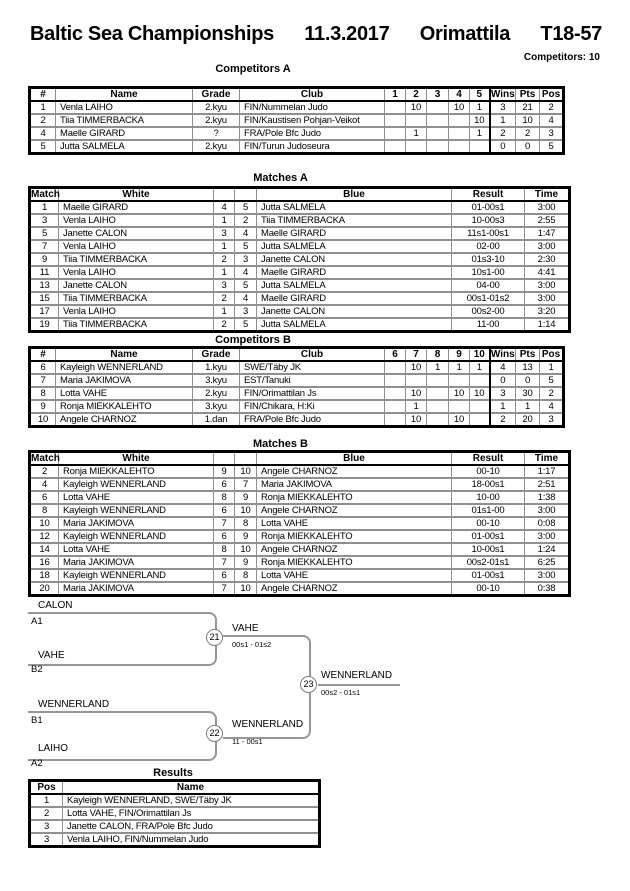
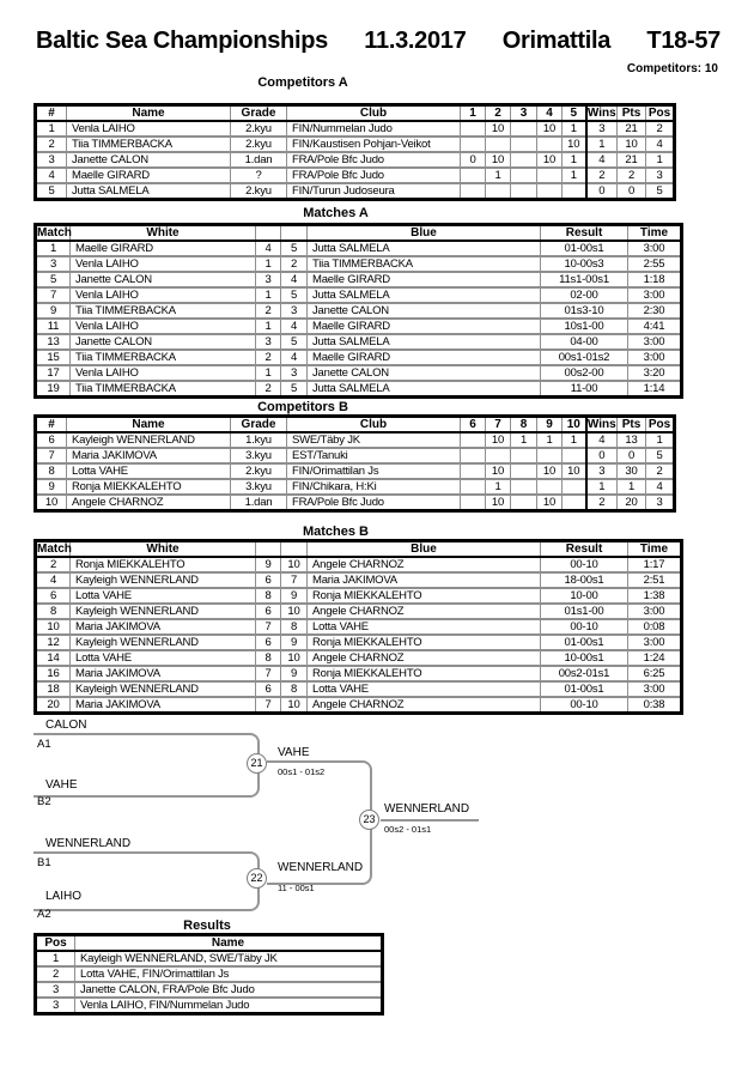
  Baltic Sea Championships
  11.3.2017
  Orimattila
  T18-57
  Competitors: 10
  Competitors A
  #	Name	Grade	Club	1	2	3	4	5	Wins	Pts	Pos
  1	Venla LAIHO	2.kyu	FIN/Nummelan Judo		10		10	1	3	21	2
  2	Tiia TIMMERBACKA	2.kyu	FIN/Kaustisen Pohjan-Veikot					10	1	10	4
+ 3	Janette CALON	1.dan	FRA/Pole Bfc Judo	0	10		10	1	4	21	1
  4	Maelle GIRARD	?	FRA/Pole Bfc Judo		1			1	2	2	3
  5	Jutta SALMELA	2.kyu	FIN/Turun Judoseura						0	0	5
  Matches A
  Match	White			Blue	Result	Time
  1	Maelle GIRARD	4	5	Jutta SALMELA	01-00s1	3:00
  3	Venla LAIHO	1	2	Tiia TIMMERBACKA	10-00s3	2:55
- 5	Janette CALON	3	4	Maelle GIRARD	11s1-00s1	1:47
+ 5	Janette CALON	3	4	Maelle GIRARD	11s1-00s1	1:18
  7	Venla LAIHO	1	5	Jutta SALMELA	02-00	3:00
  9	Tiia TIMMERBACKA	2	3	Janette CALON	01s3-10	2:30
  11	Venla LAIHO	1	4	Maelle GIRARD	10s1-00	4:41
  13	Janette CALON	3	5	Jutta SALMELA	04-00	3:00
  15	Tiia TIMMERBACKA	2	4	Maelle GIRARD	00s1-01s2	3:00
  17	Venla LAIHO	1	3	Janette CALON	00s2-00	3:20
  19	Tiia TIMMERBACKA	2	5	Jutta SALMELA	11-00	1:14
  Competitors B
  #	Name	Grade	Club	6	7	8	9	10	Wins	Pts	Pos
  6	Kayleigh WENNERLAND	1.kyu	SWE/Täby JK		10	1	1	1	4	13	1
  7	Maria JAKIMOVA	3.kyu	EST/Tanuki						0	0	5
  8	Lotta VAHE	2.kyu	FIN/Orimattilan Js		10		10	10	3	30	2
  9	Ronja MIEKKALEHTO	3.kyu	FIN/Chikara, H:Ki		1				1	1	4
  10	Angele CHARNOZ	1.dan	FRA/Pole Bfc Judo		10		10		2	20	3
  Matches B
  Match	White			Blue	Result	Time
  2	Ronja MIEKKALEHTO	9	10	Angele CHARNOZ	00-10	1:17
  4	Kayleigh WENNERLAND	6	7	Maria JAKIMOVA	18-00s1	2:51
  6	Lotta VAHE	8	9	Ronja MIEKKALEHTO	10-00	1:38
  8	Kayleigh WENNERLAND	6	10	Angele CHARNOZ	01s1-00	3:00
  10	Maria JAKIMOVA	7	8	Lotta VAHE	00-10	0:08
  12	Kayleigh WENNERLAND	6	9	Ronja MIEKKALEHTO	01-00s1	3:00
  14	Lotta VAHE	8	10	Angele CHARNOZ	10-00s1	1:24
  16	Maria JAKIMOVA	7	9	Ronja MIEKKALEHTO	00s2-01s1	6:25
  18	Kayleigh WENNERLAND	6	8	Lotta VAHE	01-00s1	3:00
  20	Maria JAKIMOVA	7	10	Angele CHARNOZ	00-10	0:38
  CALON
  A1
  VAHE
  B2
  21
  VAHE
  00s1 - 01s2
  23
  WENNERLAND
  00s2 - 01s1
  WENNERLAND
  B1
  LAIHO
  A2
  22
  WENNERLAND
  11 - 00s1
  Results
  Pos	Name
  1	Kayleigh WENNERLAND, SWE/Täby JK
  2	Lotta VAHE, FIN/Orimattilan Js
  3	Janette CALON, FRA/Pole Bfc Judo
  3	Venla LAIHO, FIN/Nummelan Judo
